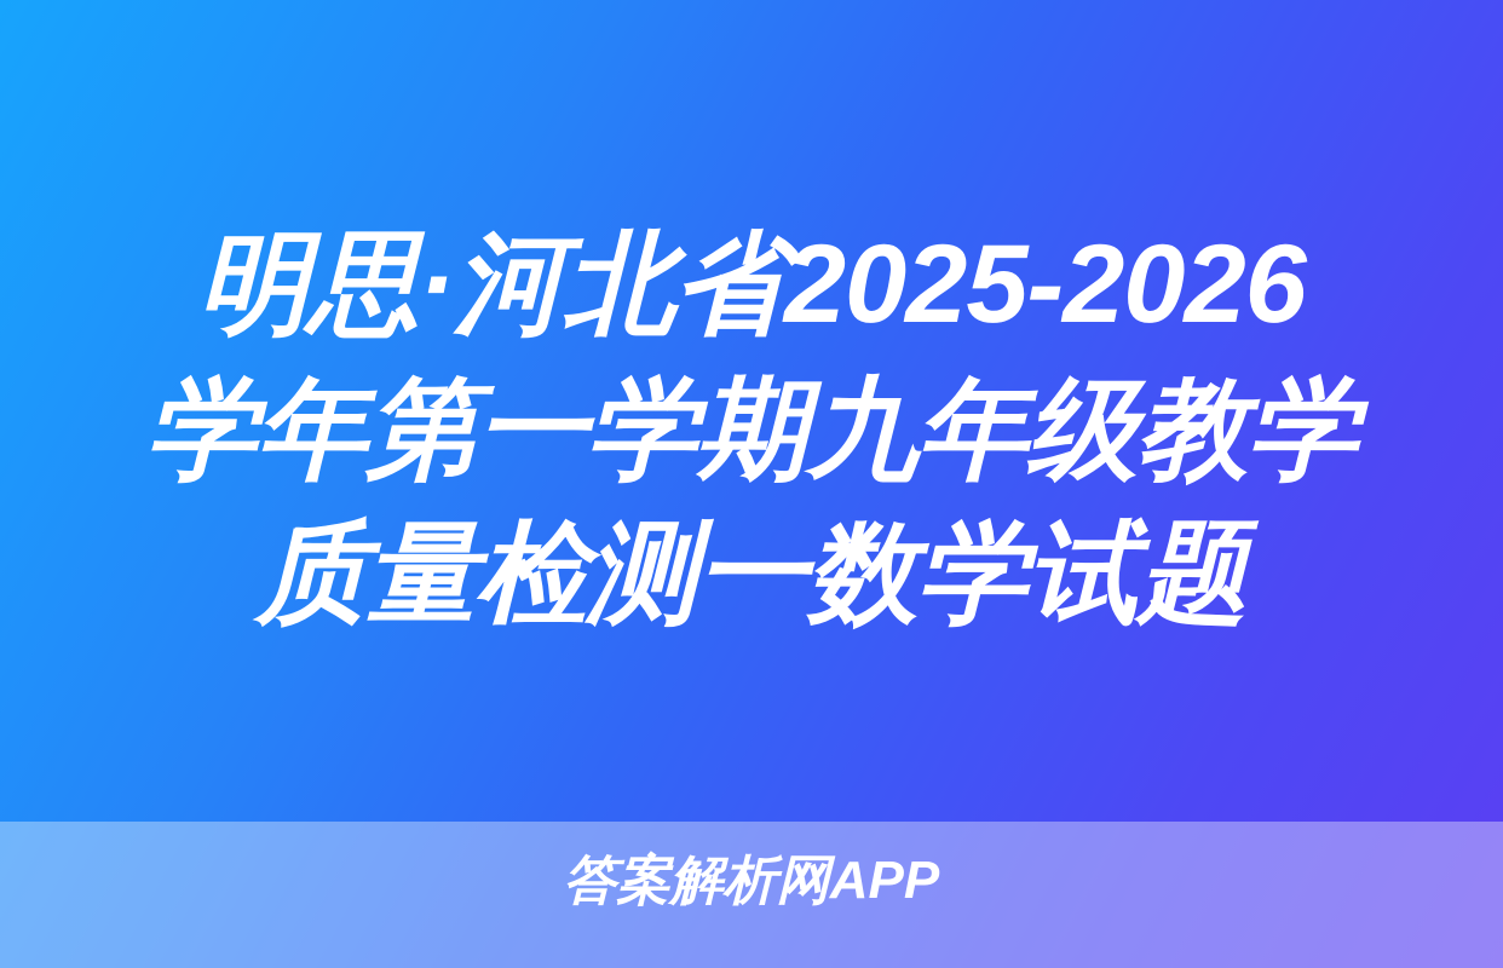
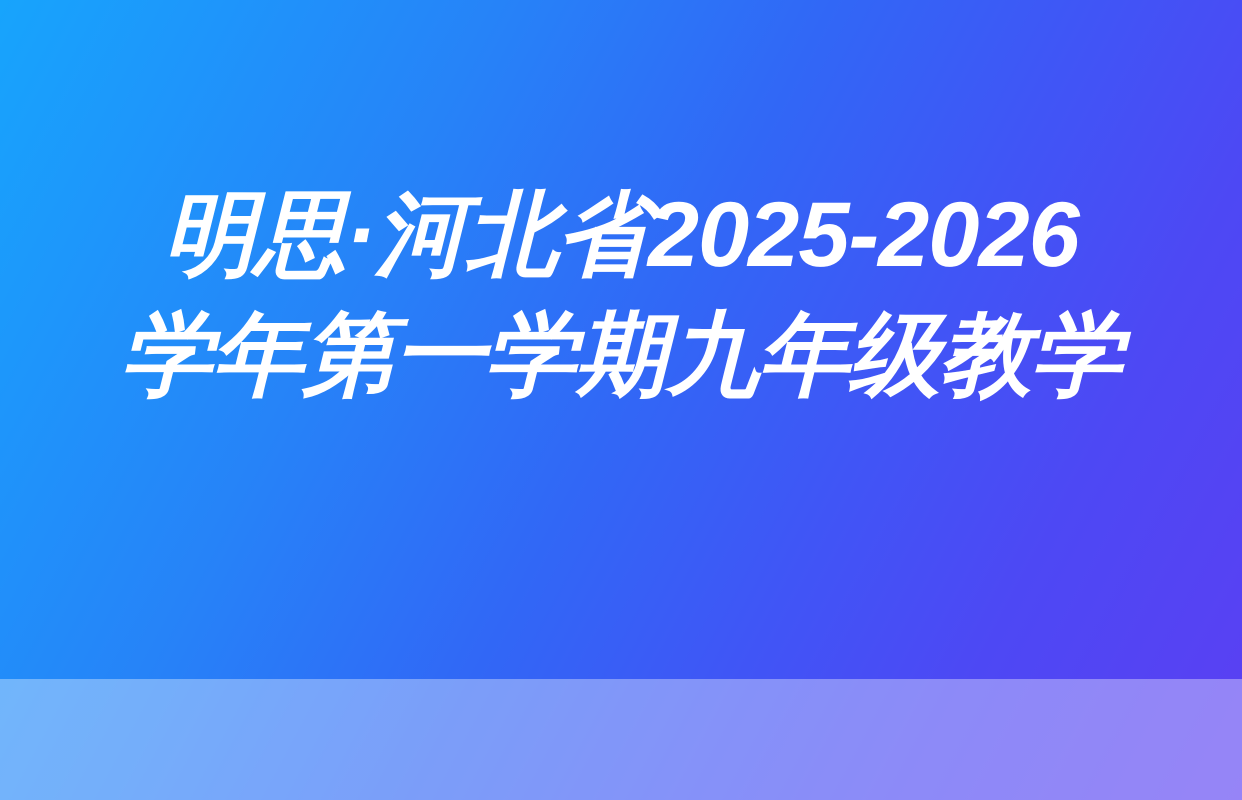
  明思·河北省2025-2026
  学年第一学期九年级教学
- 质量检测一数学试题
- 答案解析网APP
